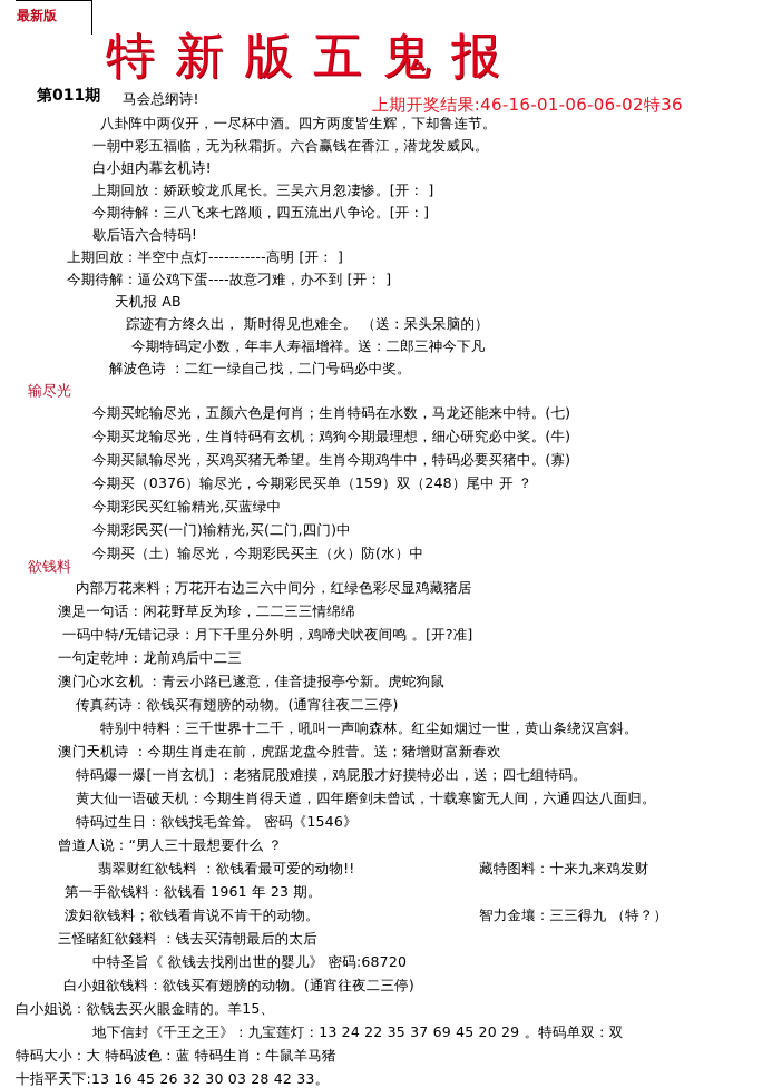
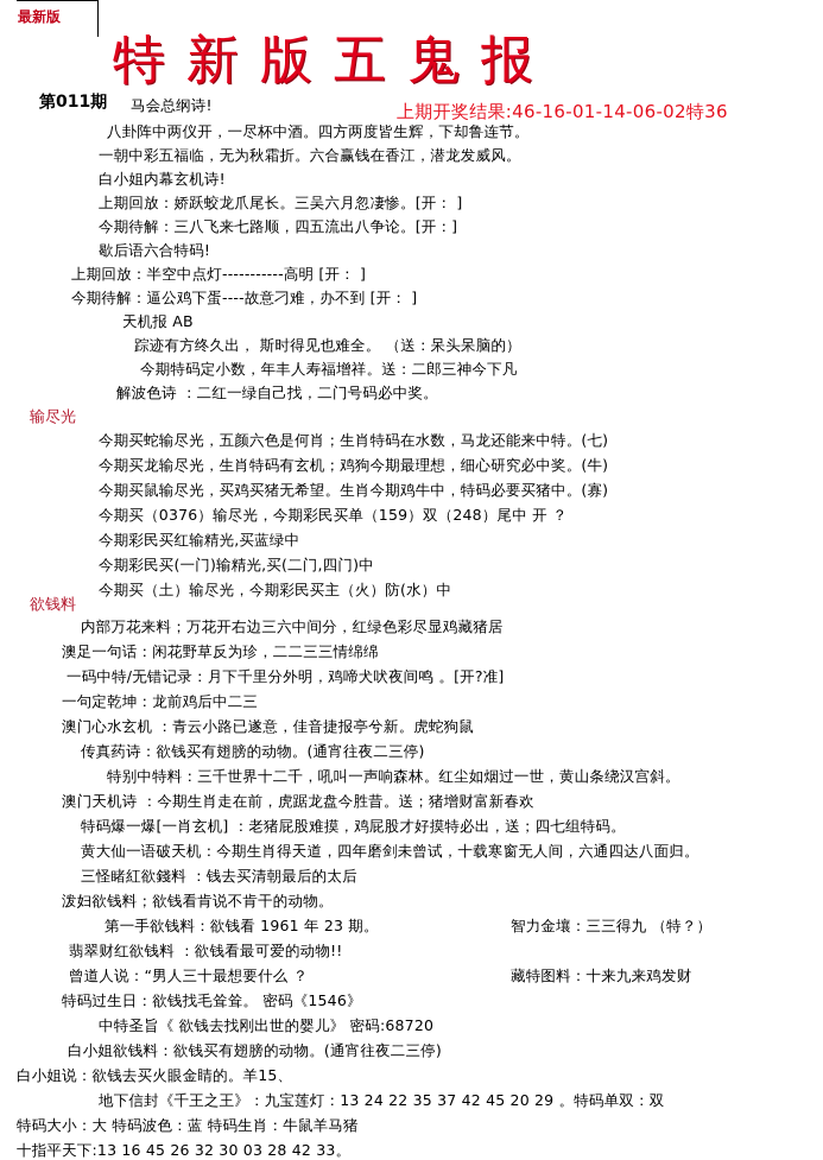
  最新版
  特新版五鬼报
  第011期
- 上期开奖结果:46-16-01-06-06-02特36
+ 上期开奖结果:46-16-01-14-06-02特36
  马会总纲诗!
  八卦阵中两仪开，一尽杯中酒。四方两度皆生辉，下却鲁连节。
  一朝中彩五福临，无为秋霜折。六合赢钱在香江，潜龙发威风。
  白小姐内幕玄机诗!
  上期回放：娇跃蛟龙爪尾长。三吴六月忽凄惨。[开： ]
  今期待解：三八飞来七路顺，四五流出八争论。[开：]
  歇后语六合特码!
  上期回放：半空中点灯-----------高明 [开： ]
  今期待解：逼公鸡下蛋----故意刁难，办不到 [开： ]
  天机报 AB
  踪迹有方终久出， 斯时得见也难全。 （送：呆头呆脑的）
  今期特码定小数，年丰人寿福增祥。送：二郎三神今下凡
  解波色诗 ：二红一绿自己找，二门号码必中奖。
  输尽光
  今期买蛇输尽光，五颜六色是何肖；生肖特码在水数，马龙还能来中特。(七)
  今期买龙输尽光，生肖特码有玄机；鸡狗今期最理想，细心研究必中奖。(牛)
  今期买鼠输尽光，买鸡买猪无希望。生肖今期鸡牛中，特码必要买猪中。(寡)
  今期买（0376）输尽光，今期彩民买单（159）双（248）尾中 开 ？
  今期彩民买红输精光,买蓝绿中
  今期彩民买(一门)输精光,买(二门,四门)中
  今期买（土）输尽光，今期彩民买主（火）防(水）中
  欲钱料
  内部万花来料；万花开右边三六中间分，红绿色彩尽显鸡藏猪居
  澳足一句话：闲花野草反为珍，二二三三情绵绵
  一码中特/无错记录：月下千里分外明，鸡啼犬吠夜间鸣 。[开?准]
  一句定乾坤：龙前鸡后中二三
  澳门心水玄机 ：青云小路已遂意，佳音捷报亭兮新。虎蛇狗鼠
  传真药诗：欲钱买有翅膀的动物。(通宵往夜二三停)
  特别中特料：三千世界十二千，吼叫一声响森林。红尘如烟过一世，黄山条绕汉宫斜。
  澳门天机诗 ：今期生肖走在前，虎踞龙盘今胜昔。送；猪增财富新春欢
  特码爆一爆[一肖玄机] ：老猪屁股难摸，鸡屁股才好摸特必出，送；四七组特码。
  黄大仙一语破天机：今期生肖得天道，四年磨剑未曾试，十载寒窗无人间，六通四达八面归。
- 特码过生日：欲钱找毛耸耸。 密码《1546》
+ 三怪睹紅欲錢料 ：钱去买清朝最后的太后
- 曾道人说：“男人三十最想要什么 ？
+ 泼妇欲钱料；欲钱看肯说不肯干的动物。
- 翡翠财红欲钱料 ：欲钱看最可爱的动物!!
+ 第一手欲钱料：欲钱看 1961 年 23 期。
- 藏特图料：十来九来鸡发财
+ 智力金壤：三三得九 （特？）
- 第一手欲钱料：欲钱看 1961 年 23 期。
+ 翡翠财红欲钱料 ：欲钱看最可爱的动物!!
- 泼妇欲钱料；欲钱看肯说不肯干的动物。
+ 曾道人说：“男人三十最想要什么 ？
- 智力金壤：三三得九 （特？）
+ 藏特图料：十来九来鸡发财
- 三怪睹紅欲錢料 ：钱去买清朝最后的太后
+ 特码过生日：欲钱找毛耸耸。 密码《1546》
  中特圣旨《 欲钱去找刚出世的婴儿》 密码:68720
  白小姐欲钱料：欲钱买有翅膀的动物。(通宵往夜二三停)
  白小姐说：欲钱去买火眼金睛的。羊15、
- 地下信封《千王之王》：九宝莲灯：13 24 22 35 37 69 45 20 29 。特码单双：双
+ 地下信封《千王之王》：九宝莲灯：13 24 22 35 37 42 45 20 29 。特码单双：双
  特码大小：大 特码波色：蓝 特码生肖：牛鼠羊马猪
  十指平天下:13 16 45 26 32 30 03 28 42 33。
